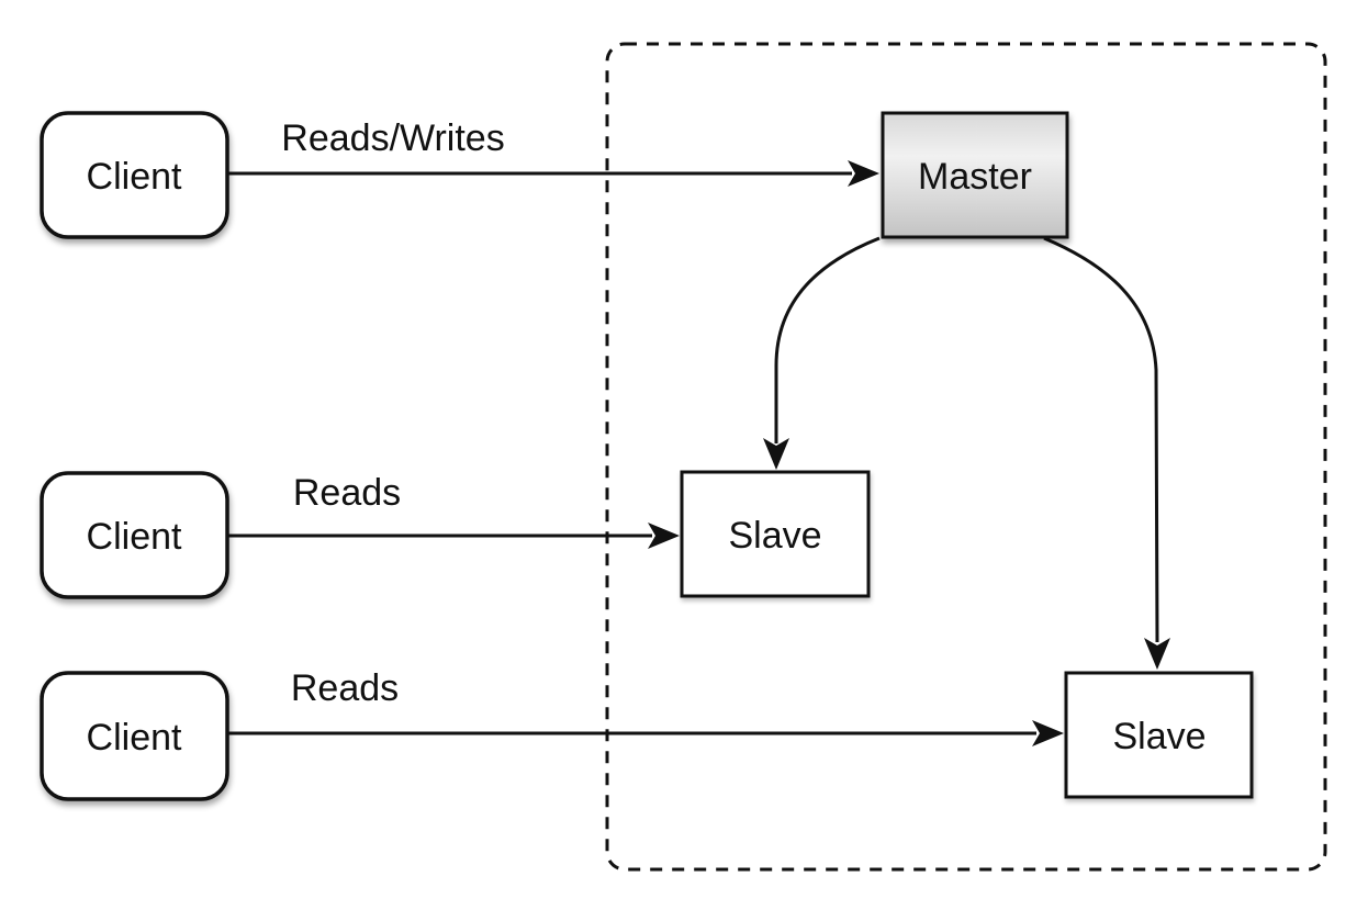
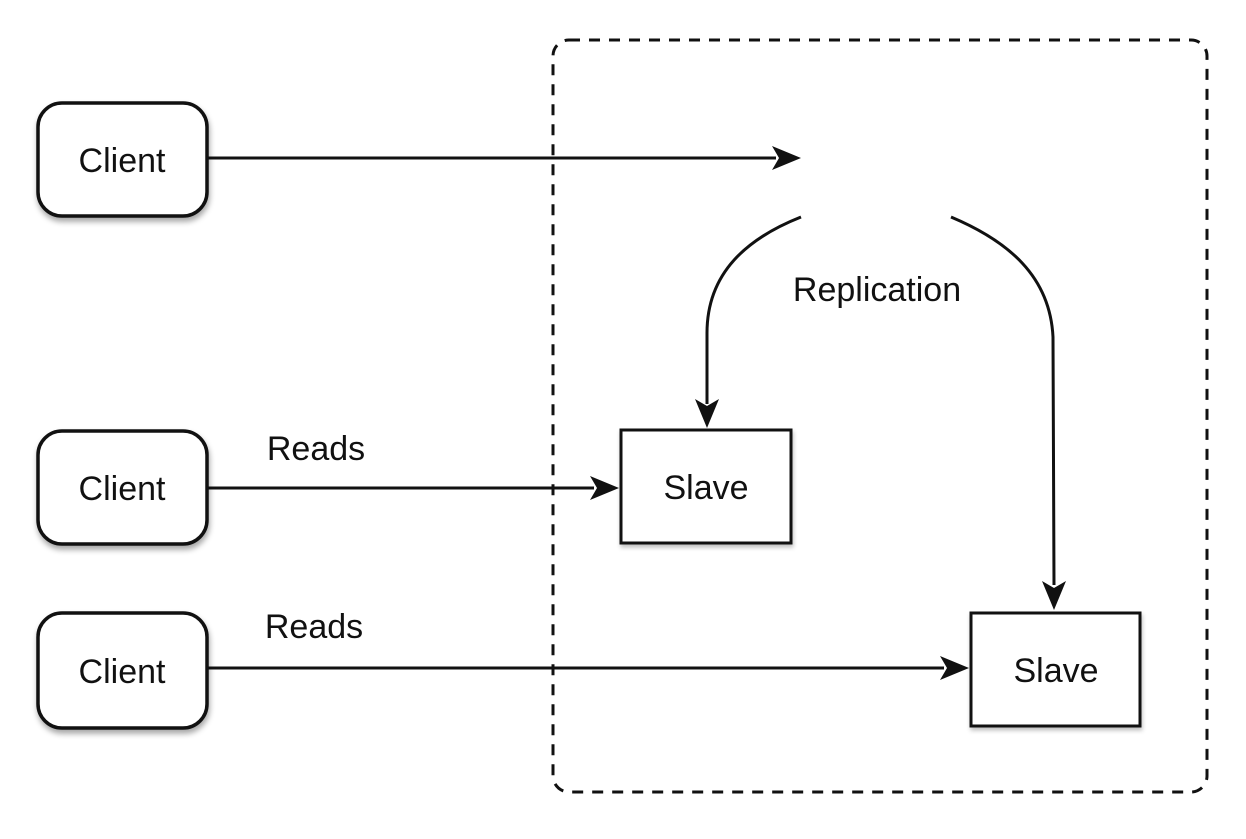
- Reads/Writes
  Reads
  Reads
+ Replication
  Client
  Client
  Client
- Master
  Slave
  Slave
